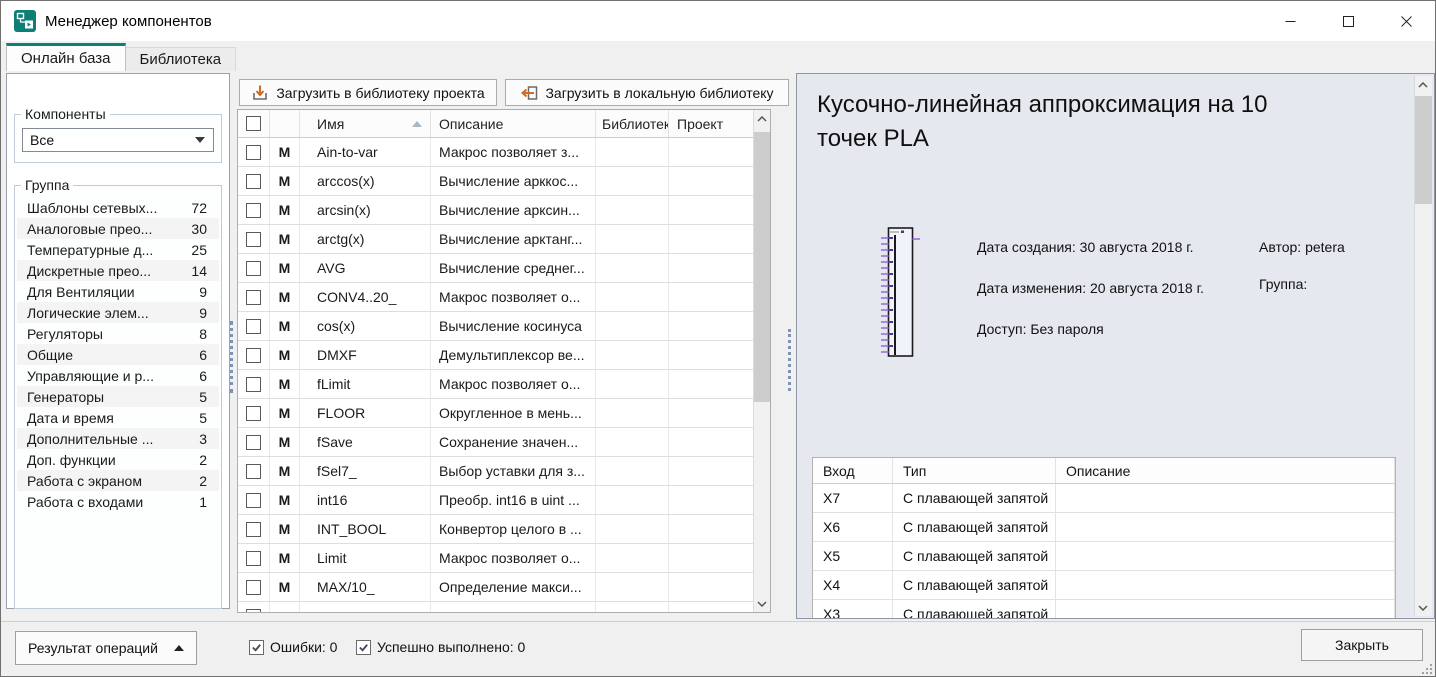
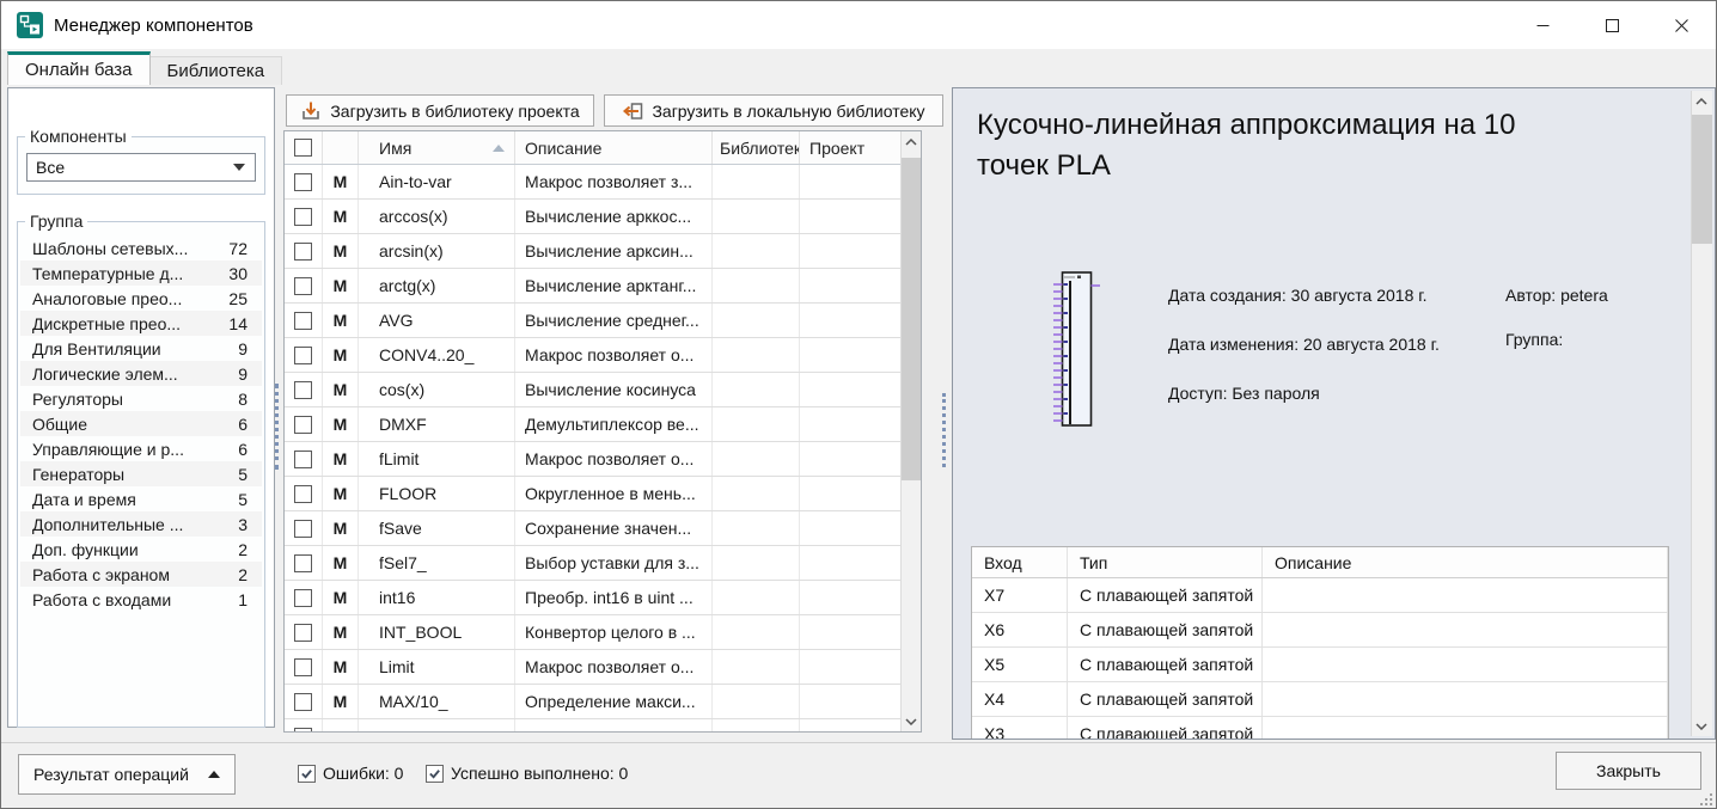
  Менеджер компонентов
  Онлайн база
  Библиотека
  Компоненты
  Все
  Группа
  Шаблоны сетевых...
  72
- Аналоговые прео...
+ Температурные д...
  30
- Температурные д...
+ Аналоговые прео...
  25
  Дискретные прео...
  14
  Для Вентиляции
  9
  Логические элем...
  9
  Регуляторы
  8
  Общие
  6
  Управляющие и р...
  6
  Генераторы
  5
  Дата и время
  5
  Дополнительные ...
  3
  Доп. функции
  2
  Работа с экраном
  2
  Работа с входами
  1
  Загрузить в библиотеку проекта
  Загрузить в локальную библиотеку
  Имя
  Описание
  Библиотек
  Проект
  M
  Ain-to-var
  Макрос позволяет з...
  M
  arccos(x)
  Вычисление арккос...
  M
  arcsin(x)
  Вычисление арксин...
  M
  arctg(x)
  Вычисление арктанг...
  M
  AVG
  Вычисление среднег...
  M
  CONV4..20_
  Макрос позволяет о...
  M
  cos(x)
  Вычисление косинуса
  M
  DMXF
  Демультиплексор ве...
  M
  fLimit
  Макрос позволяет о...
  M
  FLOOR
  Округленное в мень...
  M
  fSave
  Сохранение значен...
  M
  fSel7_
  Выбор уставки для з...
  M
  int16
  Преобр. int16 в uint ...
  M
  INT_BOOL
  Конвертор целого в ...
  M
  Limit
  Макрос позволяет о...
  M
  MAX/10_
  Определение макси...
  Кусочно-линейная аппроксимация на 10 точек PLA
  Дата создания: 30 августа 2018 г.
  Дата изменения: 20 августа 2018 г.
  Доступ: Без пароля
  Автор: petera
  Группа:
  Вход
  Тип
  Описание
  X7
  С плавающей запятой
  X6
  С плавающей запятой
  X5
  С плавающей запятой
  X4
  С плавающей запятой
  X3
  С плавающей запятой
  Результат операций
  Ошибки: 0
  Успешно выполнено: 0
  Закрыть
